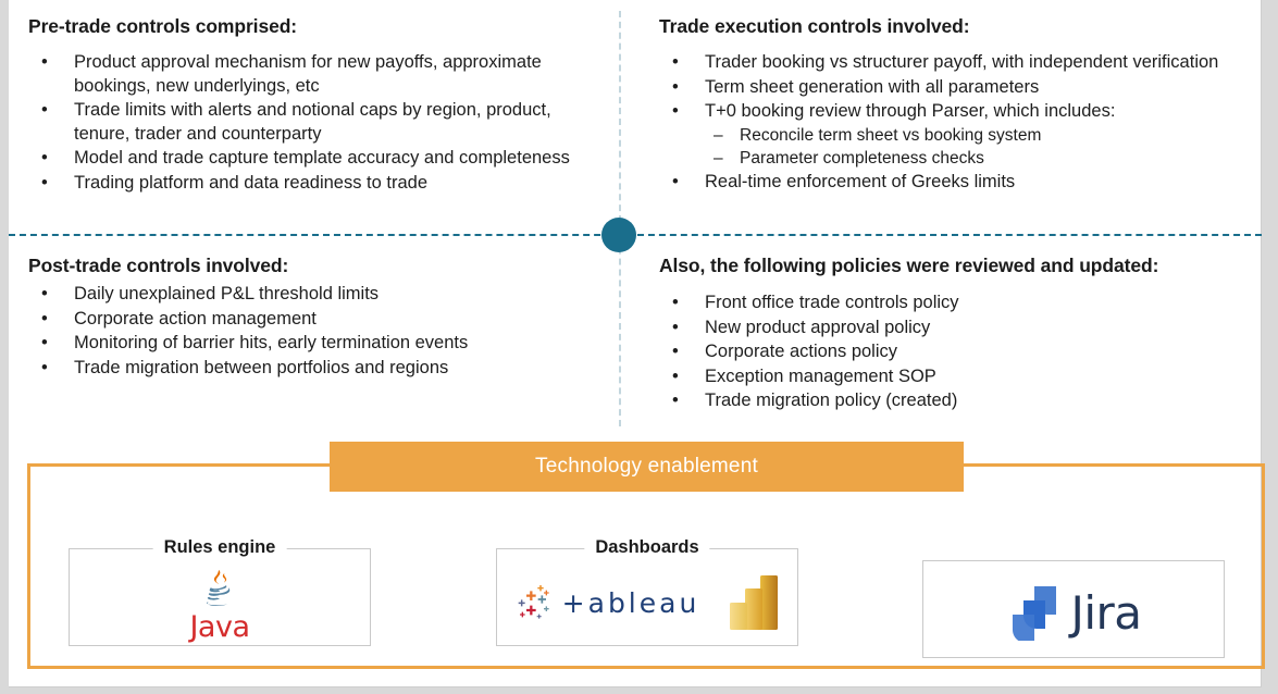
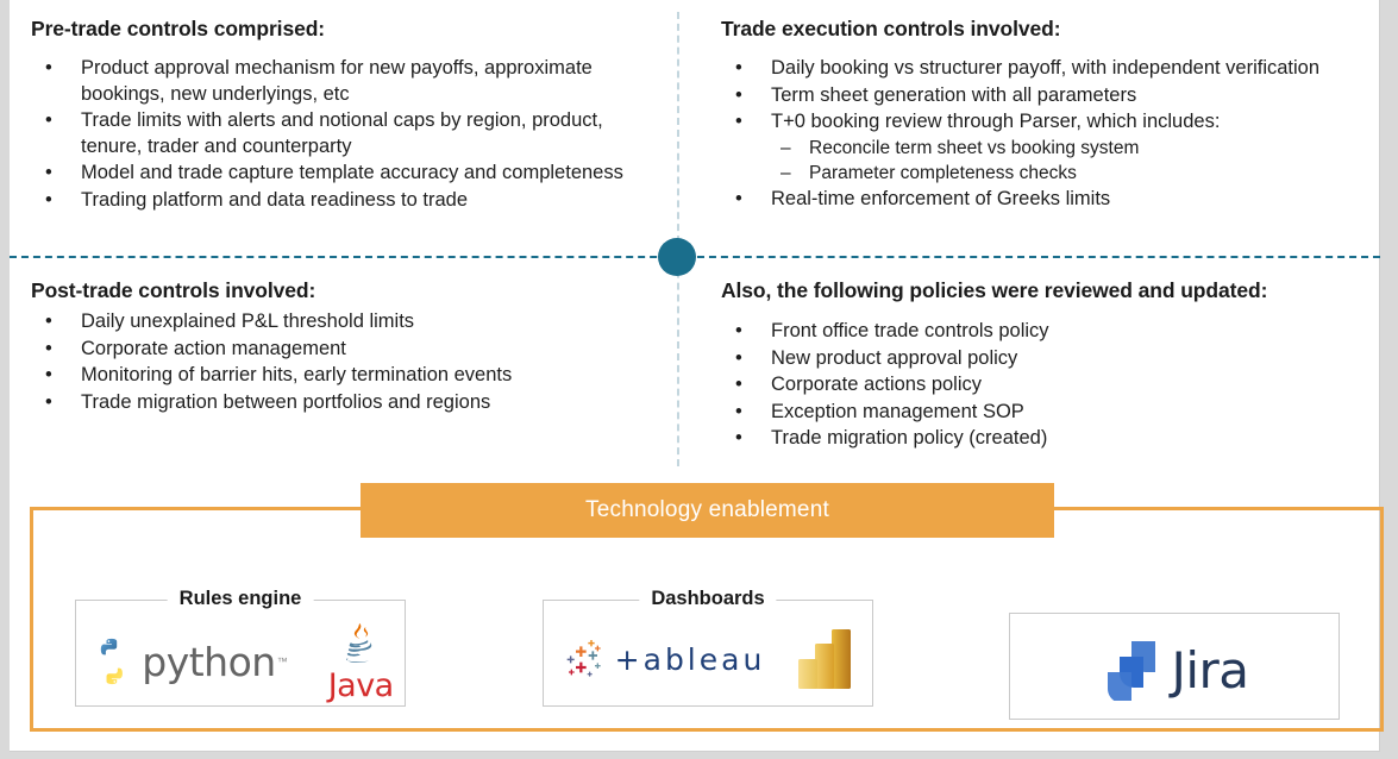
  Pre-trade controls comprised:
  •
  Product approval mechanism for new payoffs, approximate bookings, new underlyings, etc
  •
  Trade limits with alerts and notional caps by region, product, tenure, trader and counterparty
  •
  Model and trade capture template accuracy and completeness
  •
  Trading platform and data readiness to trade
  Trade execution controls involved:
  •
- Trader booking vs structurer payoff, with independent verification
+ Daily booking vs structurer payoff, with independent verification
  •
  Term sheet generation with all parameters
  •
  T+0 booking review through Parser, which includes:
  –
  Reconcile term sheet vs booking system
  –
  Parameter completeness checks
  •
  Real-time enforcement of Greeks limits
  Post-trade controls involved:
  •
  Daily unexplained P&L threshold limits
  •
  Corporate action management
  •
  Monitoring of barrier hits, early termination events
  •
  Trade migration between portfolios and regions
  Also, the following policies were reviewed and updated:
  •
  Front office trade controls policy
  •
  New product approval policy
  •
  Corporate actions policy
  •
  Exception management SOP
  •
  Trade migration policy (created)
  Technology enablement
  Rules engine
+ python
+ ™
  Java
  Dashboards
  +ableau
  Jira
